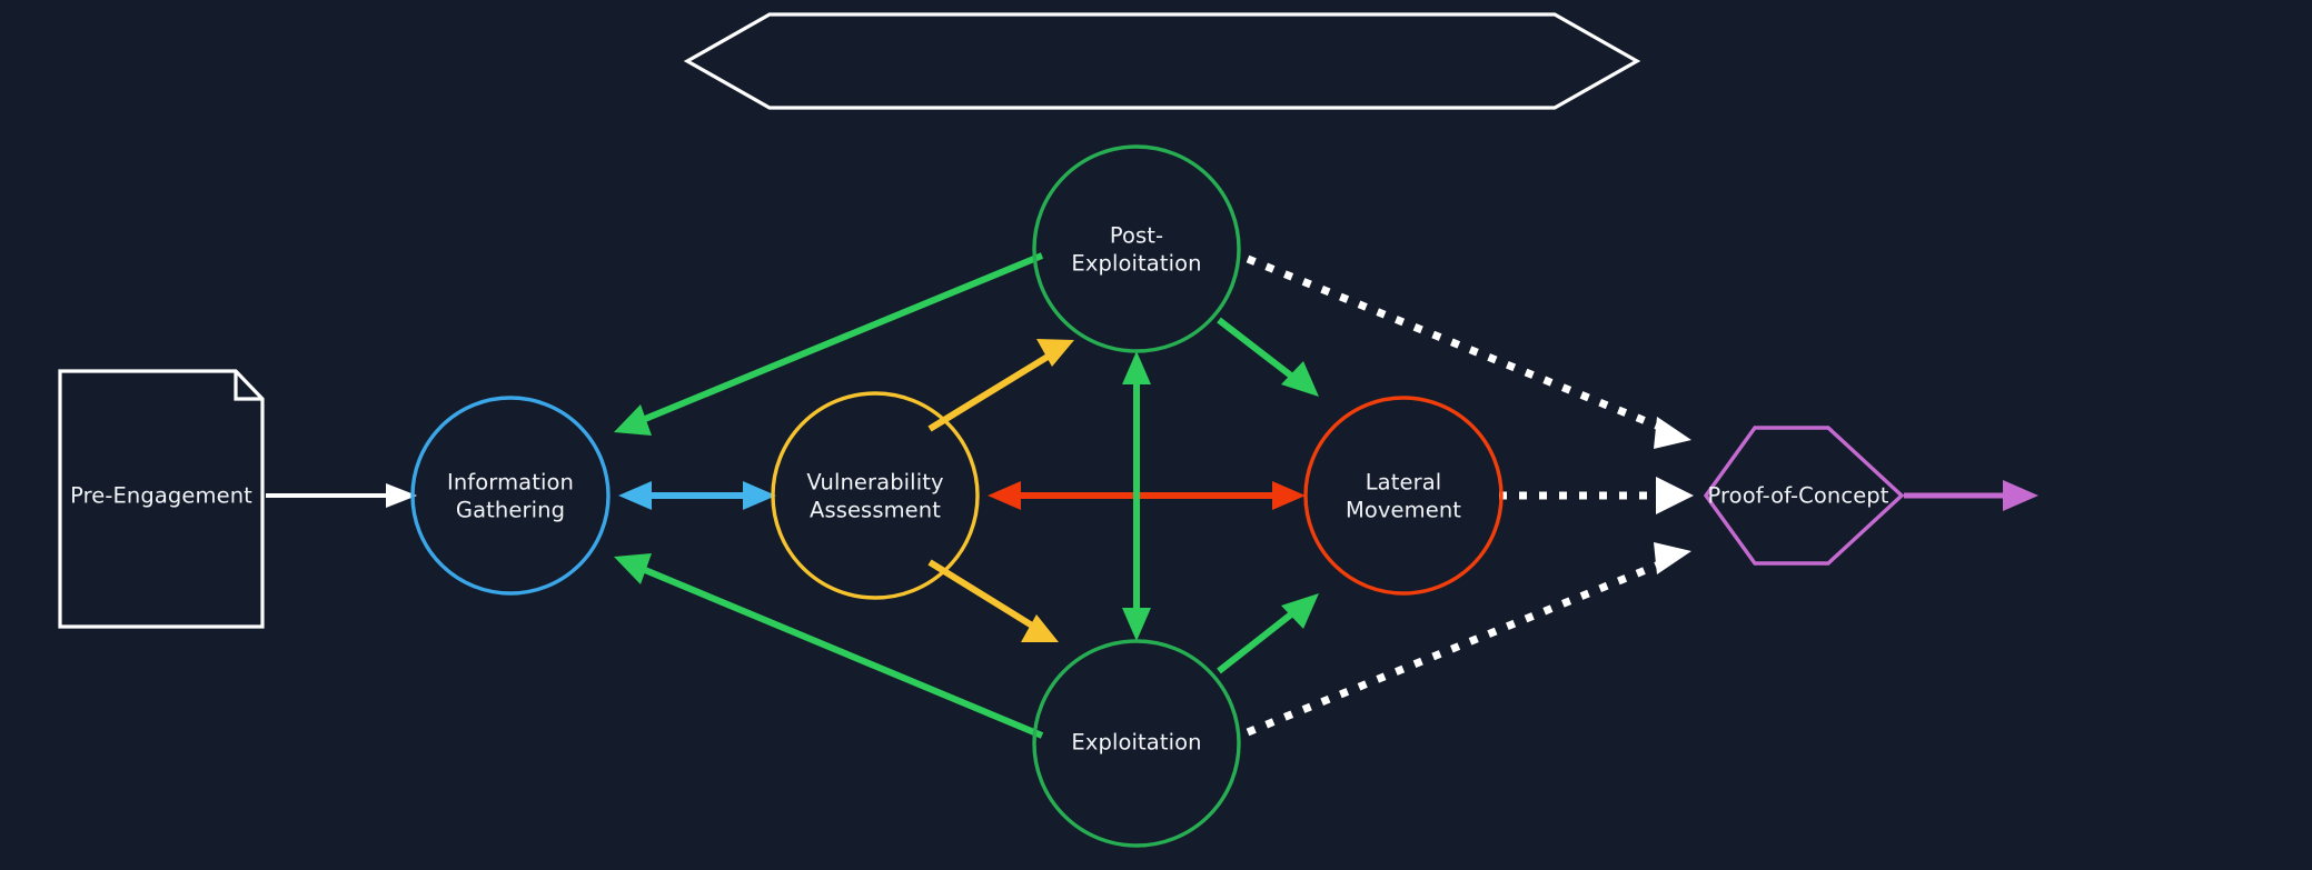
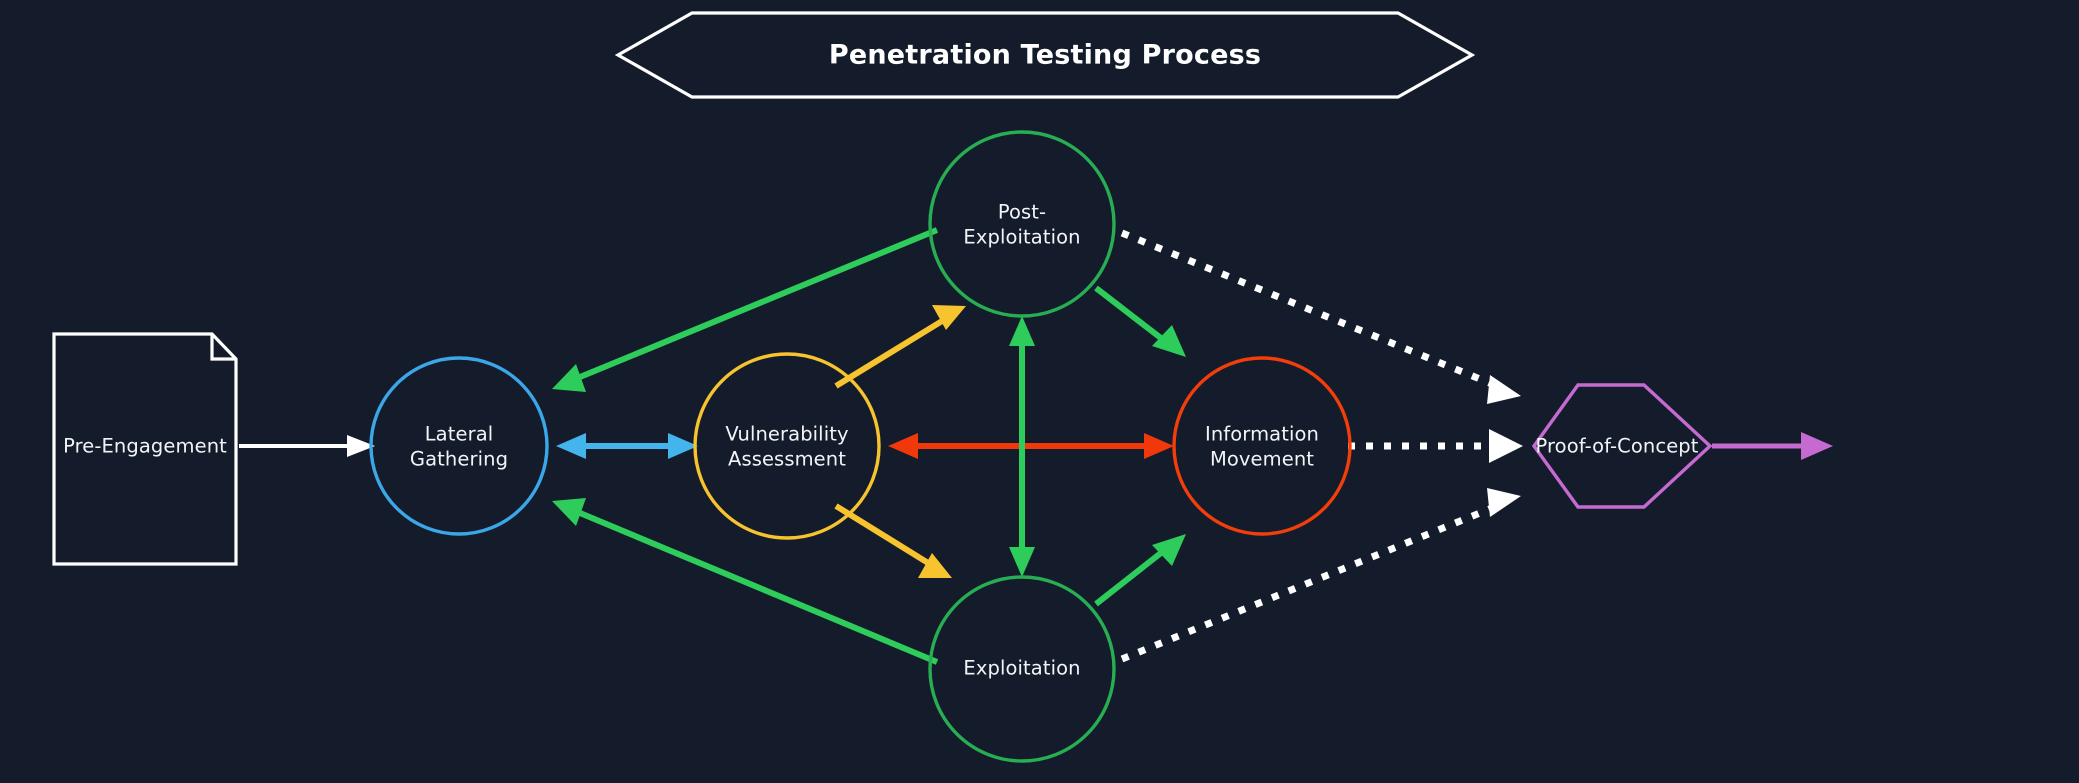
+ Penetration Testing Process
  Pre-Engagement
- Information
+ Lateral
  Gathering
  Vulnerability
  Assessment
  Post-
  Exploitation
  Exploitation
- Lateral
+ Information
  Movement
  Proof-of-Concept
